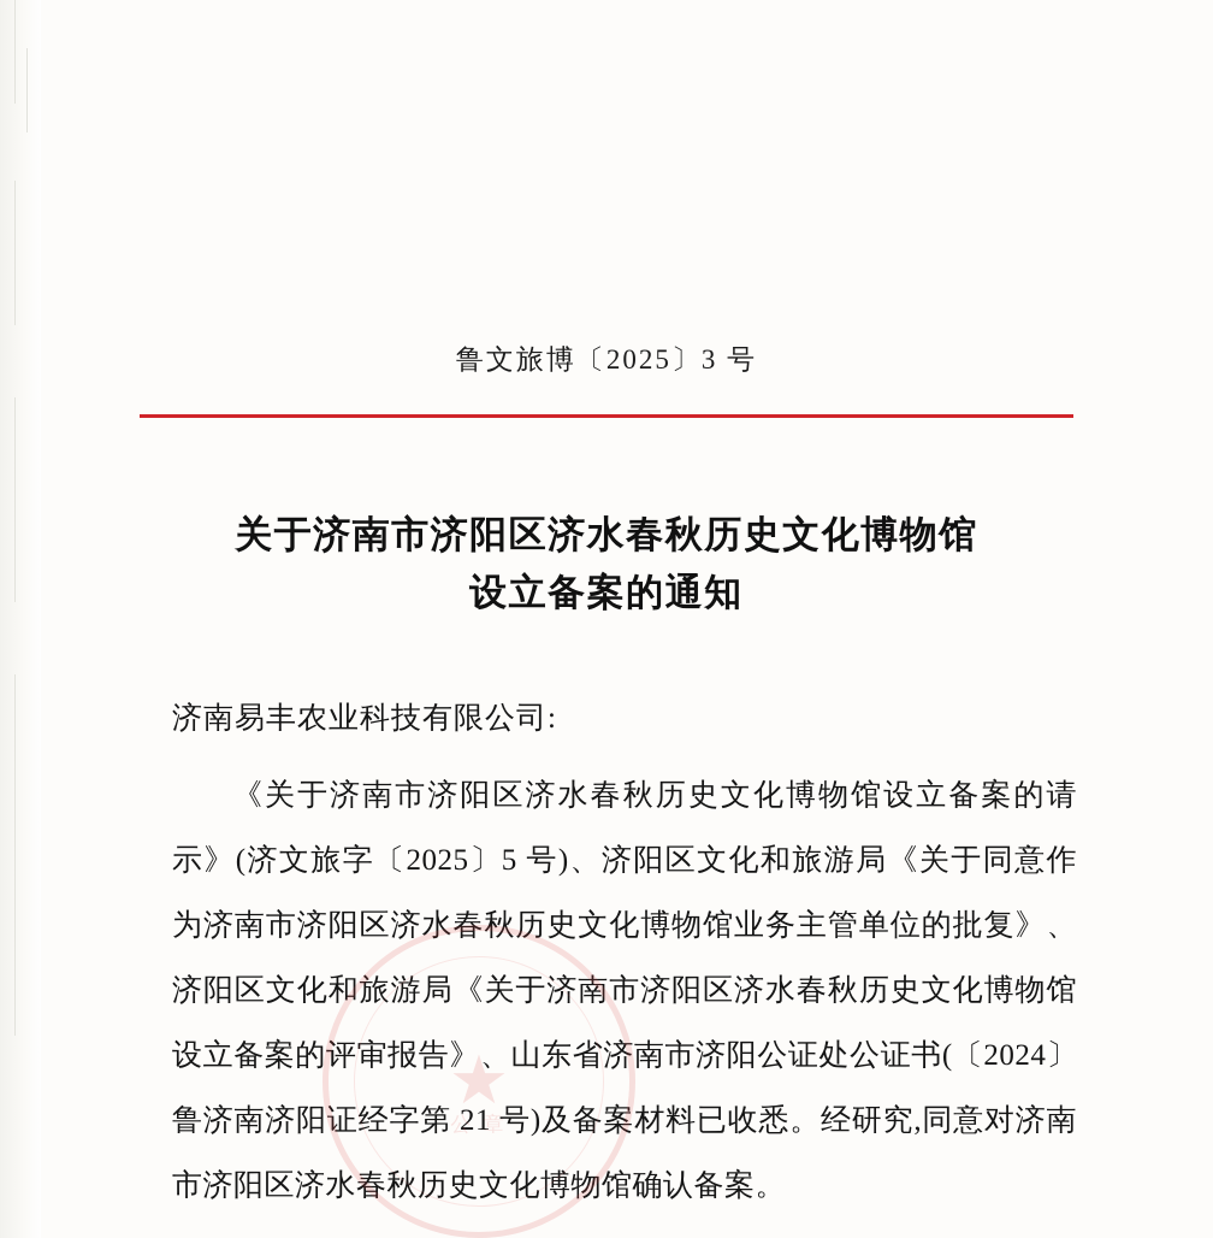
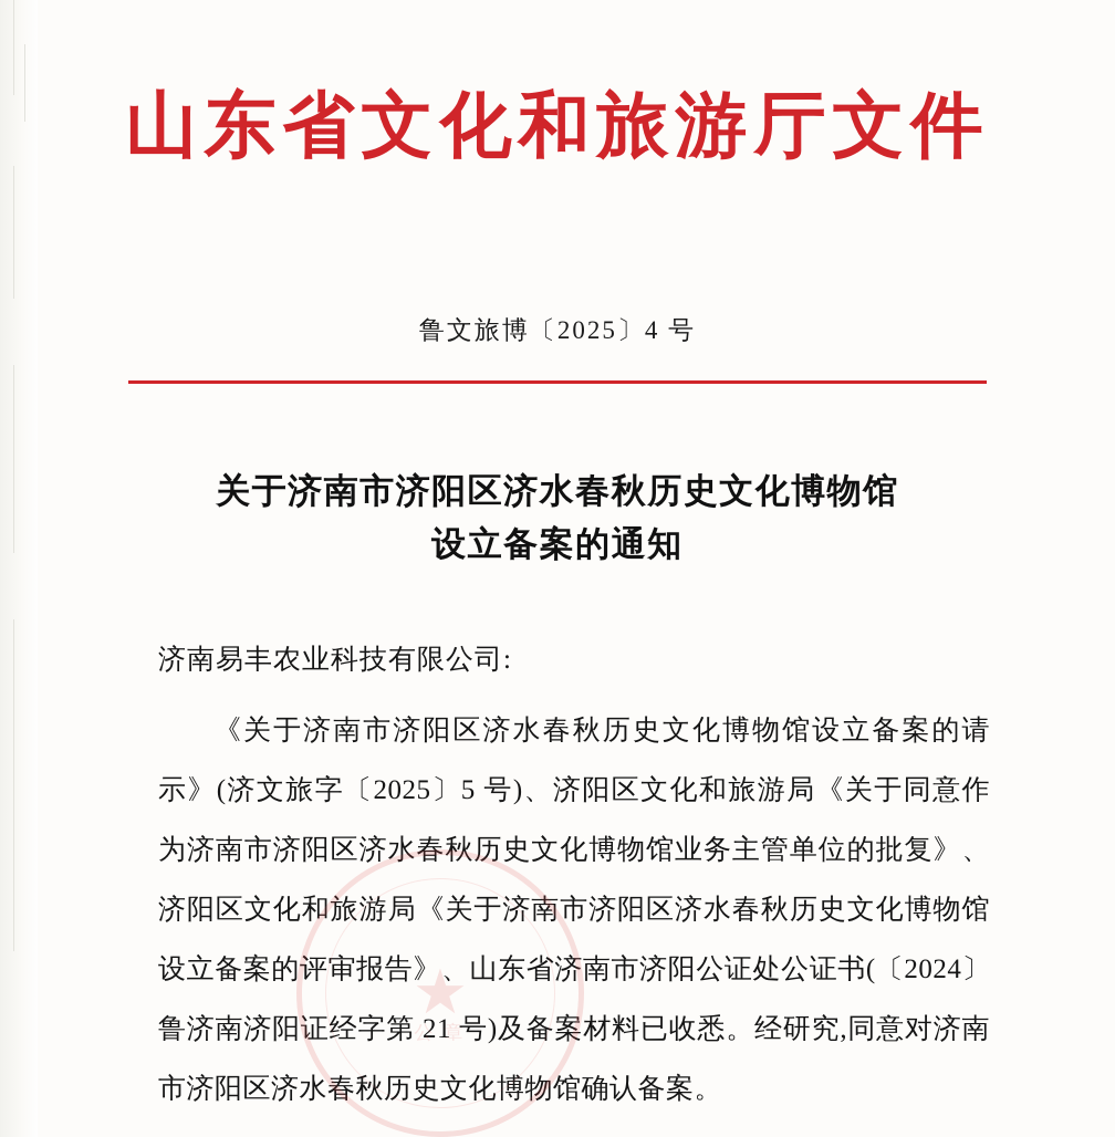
+ 山东省文化和旅游厅文件
- 鲁文旅博〔2025〕3 号
+ 鲁文旅博〔2025〕4 号
  关于济南市济阳区济水春秋历史文化博物馆
  设立备案的通知
  济南易丰农业科技有限公司:
  《关于济南市济阳区济水春秋历史文化博物馆设立备案的请示》(济文旅字〔2025〕5 号)、济阳区文化和旅游局《关于同意作为济南市济阳区济水春秋历史文化博物馆业务主管单位的批复》、济阳区文化和旅游局《关于济南市济阳区济水春秋历史文化博物馆设立备案的评审报告》、山东省济南市济阳公证处公证书(〔2024〕鲁济南济阳证经字第 21 号)及备案材料已收悉。经研究,同意对济南市济阳区济水春秋历史文化博物馆确认备案。
  ★
  公 章
